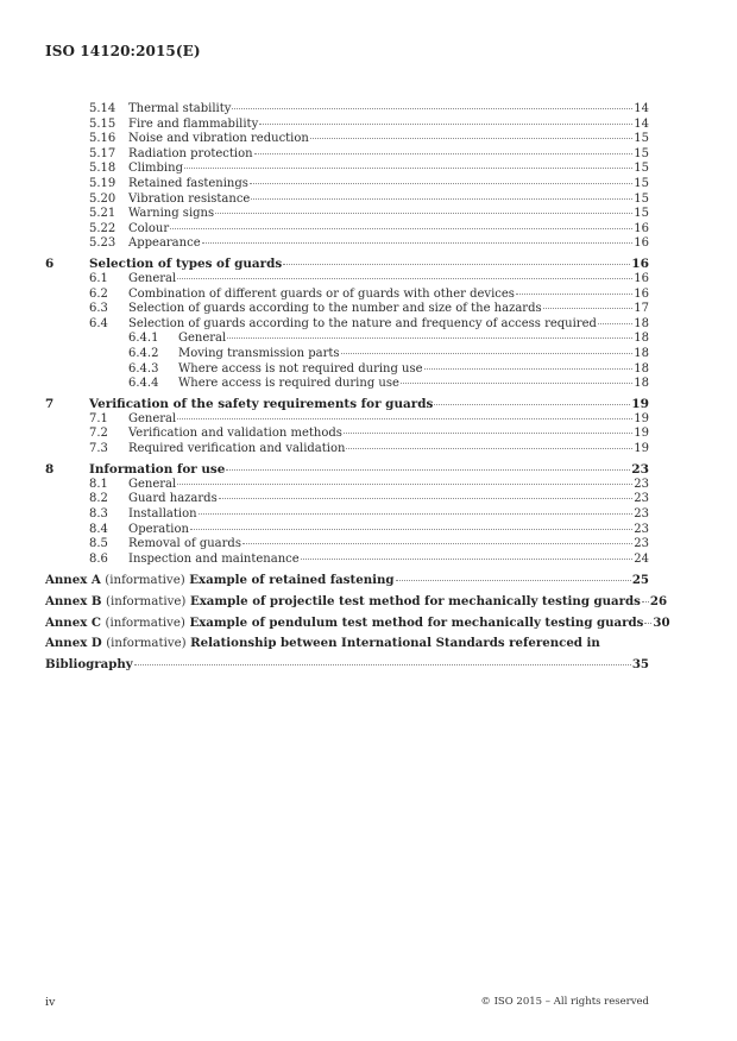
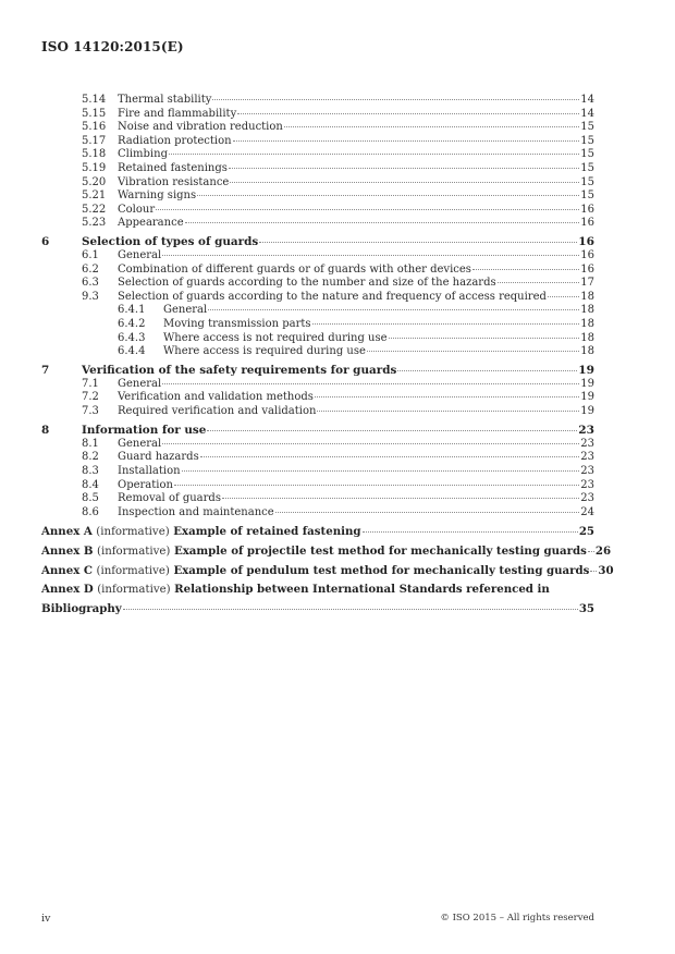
  ISO 14120:2015(E)
  5.14
  Thermal stability
  14
  5.15
  Fire and flammability
  14
  5.16
  Noise and vibration reduction
  15
  5.17
  Radiation protection
  15
  5.18
  Climbing
  15
  5.19
  Retained fastenings
  15
  5.20
  Vibration resistance
  15
  5.21
  Warning signs
  15
  5.22
  Colour
  16
  5.23
  Appearance
  16
  6
  Selection of types of guards
  16
  6.1
  General
  16
  6.2
  Combination of different guards or of guards with other devices
  16
  6.3
  Selection of guards according to the number and size of the hazards
  17
- 6.4
+ 9.3
  Selection of guards according to the nature and frequency of access required
  18
  6.4.1
  General
  18
  6.4.2
  Moving transmission parts
  18
  6.4.3
  Where access is not required during use
  18
  6.4.4
  Where access is required during use
  18
  7
  Verification of the safety requirements for guards
  19
  7.1
  General
  19
  7.2
  Verification and validation methods
  19
  7.3
  Required verification and validation
  19
  8
  Information for use
  23
  8.1
  General
  23
  8.2
  Guard hazards
  23
  8.3
  Installation
  23
  8.4
  Operation
  23
  8.5
  Removal of guards
  23
  8.6
  Inspection and maintenance
  24
  Annex A
  (informative)
  Example of retained fastening
  25
  Annex B
  (informative)
  Example of projectile test method for mechanically testing guards
  26
  Annex C
  (informative)
  Example of pendulum test method for mechanically testing guards
  30
  Annex D (informative) Relationship between International Standards referenced in
  Bibliography
  35
  iv
  © ISO 2015 – All rights reserved
